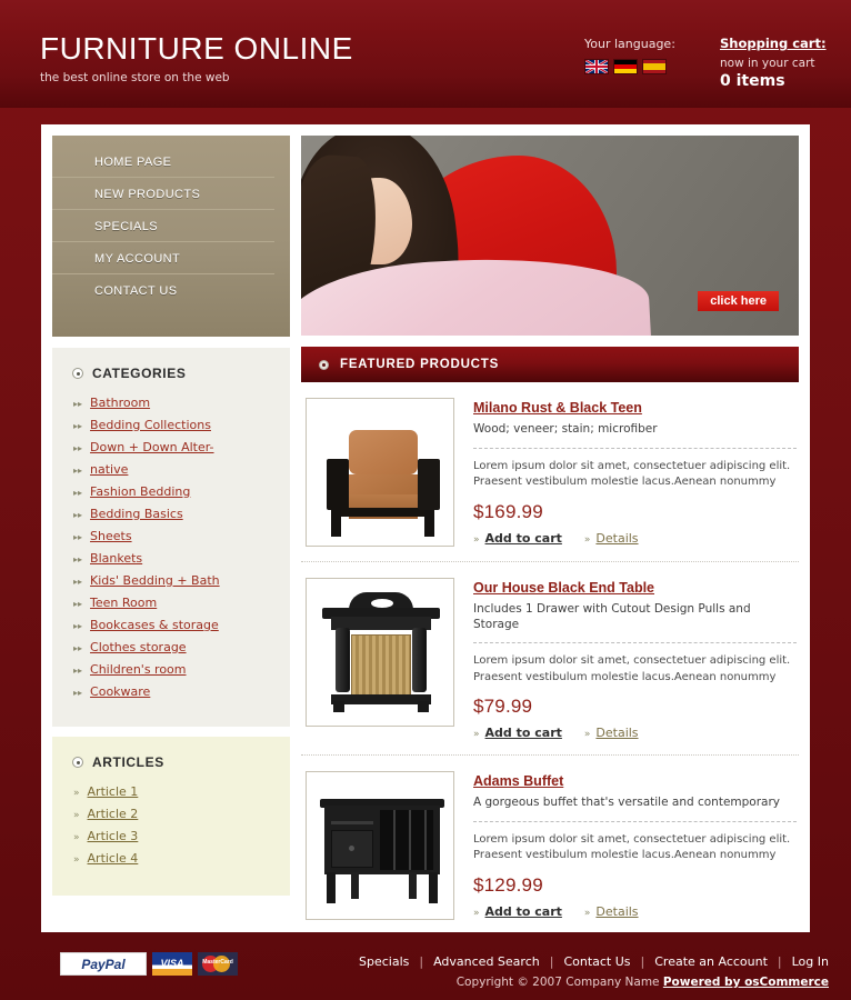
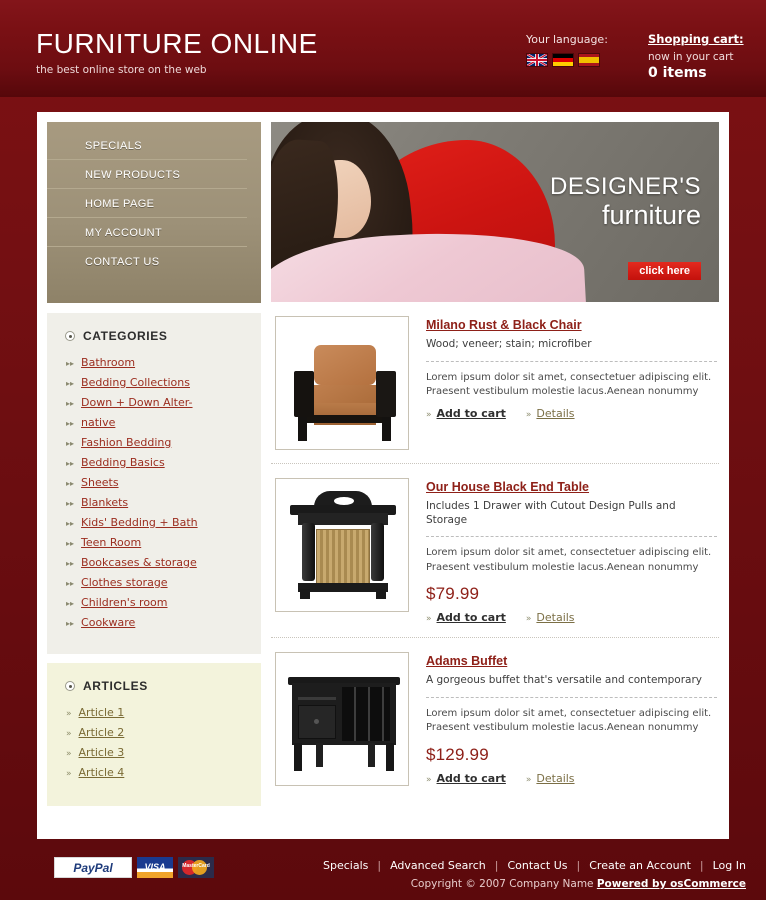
  FURNITURE ONLINE
  the best online store on the web
  Your language:
  Shopping cart:
  now in your cart
  0 items
- HOME PAGE
+ SPECIALS
  NEW PRODUCTS
- SPECIALS
+ HOME PAGE
  MY ACCOUNT
  CONTACT US
  CATEGORIES
  ▸▸
  Bathroom
  ▸▸
  Bedding Collections
  ▸▸
  Down + Down Alter-
  ▸▸
  native
  ▸▸
  Fashion Bedding
  ▸▸
  Bedding Basics
  ▸▸
  Sheets
  ▸▸
  Blankets
  ▸▸
  Kids' Bedding + Bath
  ▸▸
  Teen Room
  ▸▸
  Bookcases & storage
  ▸▸
  Clothes storage
  ▸▸
  Children's room
  ▸▸
  Cookware
  ARTICLES
  »
  Article 1
  »
  Article 2
  »
  Article 3
  »
  Article 4
+ DESIGNER'S
+ furniture
  click here
- FEATURED PRODUCTS
- Milano Rust & Black Teen
+ Milano Rust & Black Chair
  Wood; veneer; stain; microfiber
  Lorem ipsum dolor sit amet, consectetuer adipiscing elit. Praesent vestibulum molestie lacus.Aenean nonummy
- $169.99
  »
  Add to cart
  »
  Details
  Our House Black End Table
  Includes 1 Drawer with Cutout Design Pulls and Storage
  Lorem ipsum dolor sit amet, consectetuer adipiscing elit. Praesent vestibulum molestie lacus.Aenean nonummy
  $79.99
  »
  Add to cart
  »
  Details
  Adams Buffet
  A gorgeous buffet that's versatile and contemporary
  Lorem ipsum dolor sit amet, consectetuer adipiscing elit. Praesent vestibulum molestie lacus.Aenean nonummy
  $129.99
  »
  Add to cart
  »
  Details
  PayPal
  VISA
  Specials
  |
  Advanced Search
  |
  Contact Us
  |
  Create an Account
  |
  Log In
  Copyright © 2007 Company Name Powered by osCommerce
